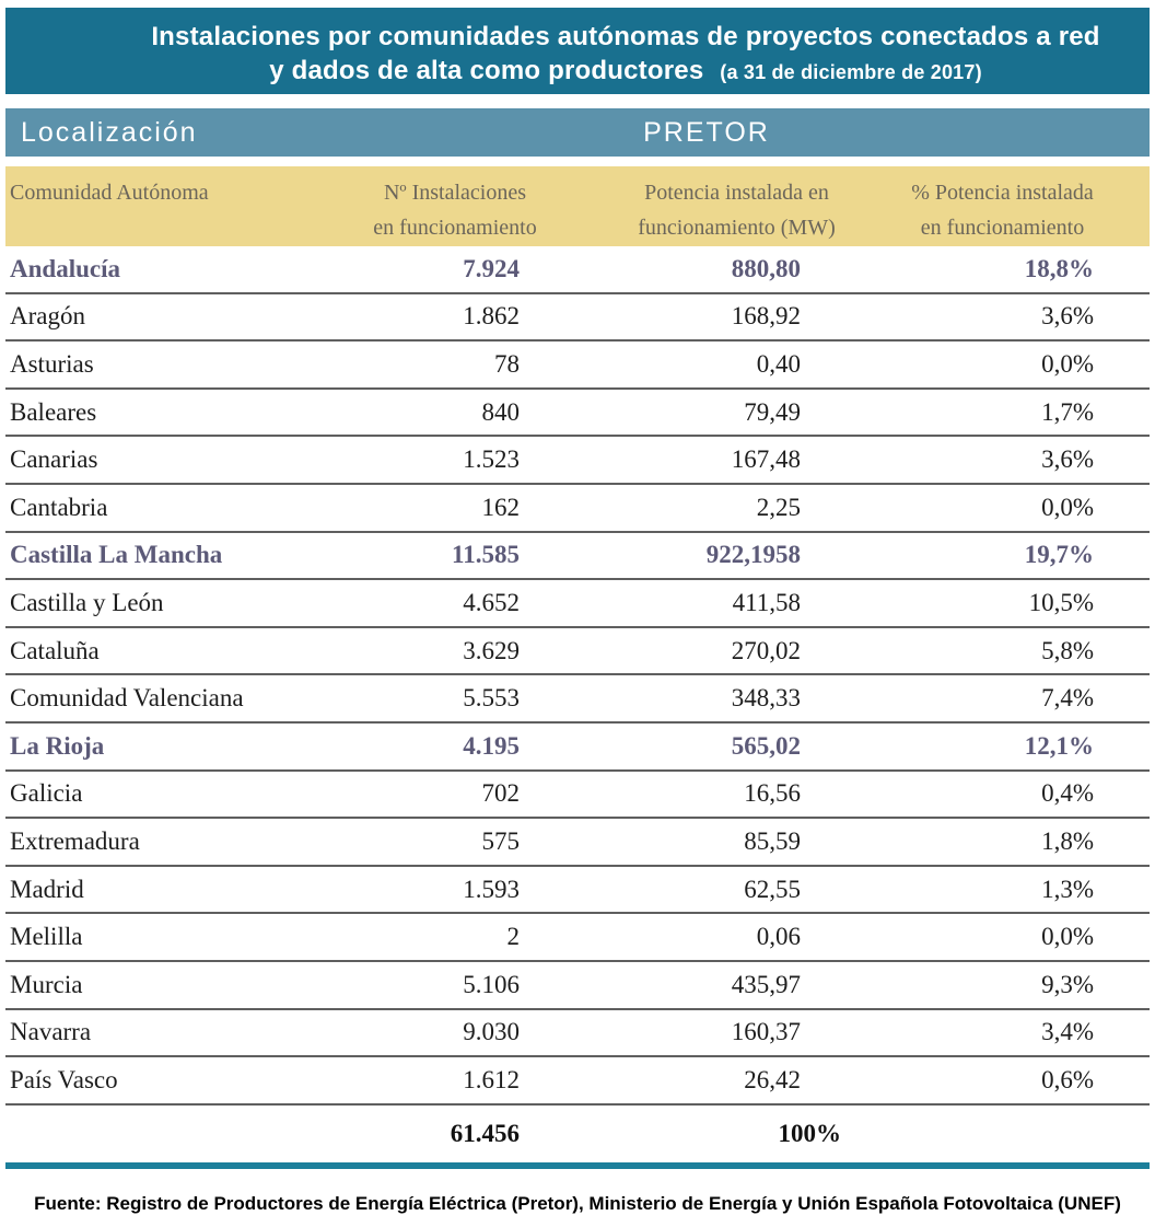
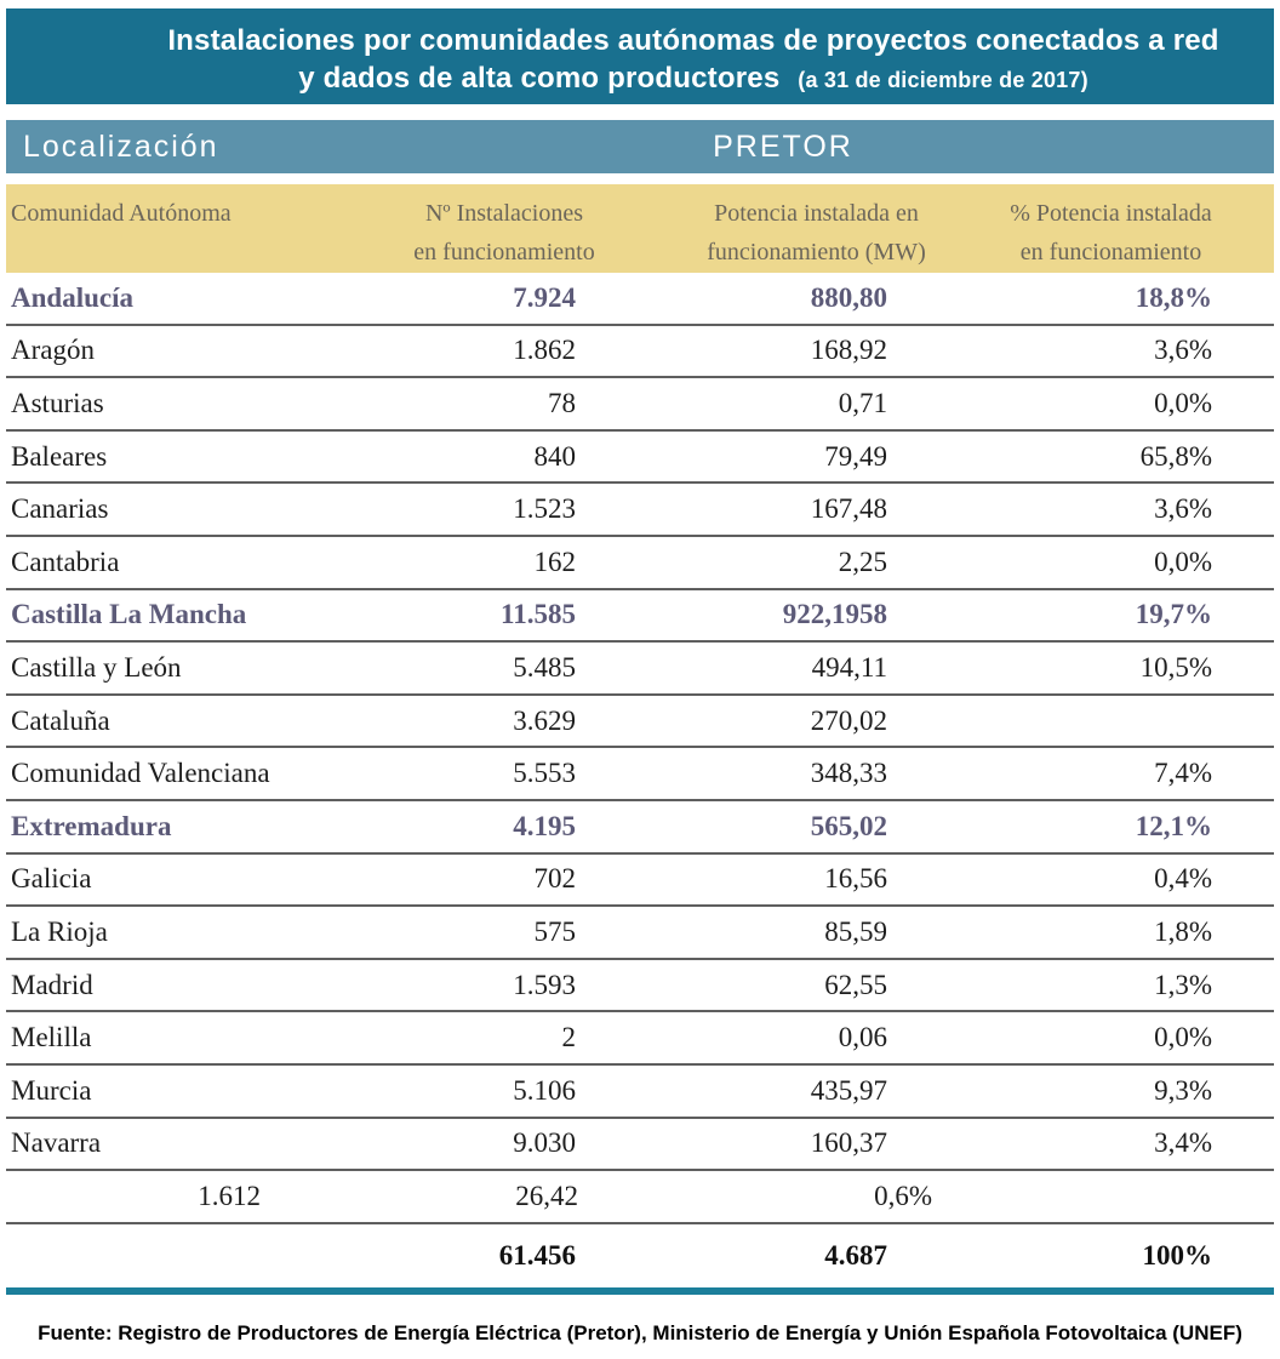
  Instalaciones por comunidades autónomas de proyectos conectados a red
  y dados de alta como productores (a 31 de diciembre de 2017)
  Localización
  PRETOR
  Comunidad Autónoma
  Nº Instalaciones
  en funcionamiento
  Potencia instalada en
  funcionamiento (MW)
  % Potencia instalada
  en funcionamiento
  Andalucía
  7.924
  880,80
  18,8%
  Aragón
  1.862
  168,92
  3,6%
  Asturias
  78
- 0,40
+ 0,71
  0,0%
  Baleares
  840
  79,49
- 1,7%
+ 65,8%
  Canarias
  1.523
  167,48
  3,6%
  Cantabria
  162
  2,25
  0,0%
  Castilla La Mancha
  11.585
  922,1958
  19,7%
  Castilla y León
- 4.652
+ 5.485
- 411,58
+ 494,11
  10,5%
  Cataluña
  3.629
  270,02
- 5,8%
  Comunidad Valenciana
  5.553
  348,33
  7,4%
- La Rioja
+ Extremadura
  4.195
  565,02
  12,1%
  Galicia
  702
  16,56
  0,4%
- Extremadura
+ La Rioja
  575
  85,59
  1,8%
  Madrid
  1.593
  62,55
  1,3%
  Melilla
  2
  0,06
  0,0%
  Murcia
  5.106
  435,97
  9,3%
  Navarra
  9.030
  160,37
  3,4%
- País Vasco
  1.612
  26,42
  0,6%
  61.456
+ 4.687
  100%
  Fuente: Registro de Productores de Energía Eléctrica (Pretor), Ministerio de Energía y Unión Española Fotovoltaica (UNEF)
